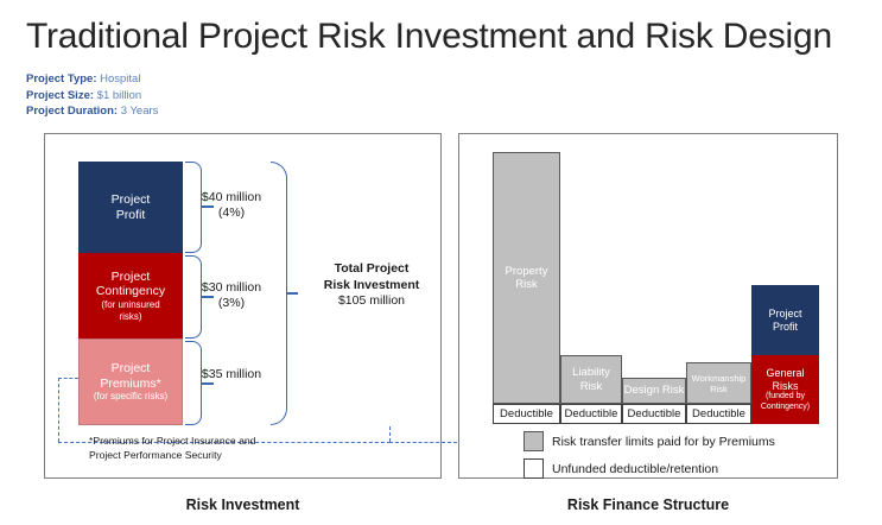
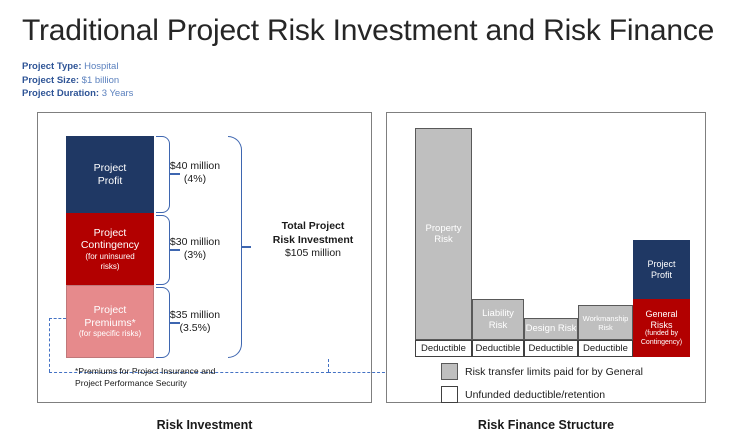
- Traditional Project Risk Investment and Risk Design
+ Traditional Project Risk Investment and Risk Finance
  Project Type: Hospital
  Project Size: $1 billion
  Project Duration: 3 Years
  Project
  Profit
  Project
  Contingency
  (for uninsured
  risks)
  Project
  Premiums*
  (for specific risks)
  $40 million
  (4%)
  $30 million
  (3%)
  $35 million
+ (3.5%)
  Total Project
  Risk Investment
  $105 million
  *Premiums for Project Insurance and
  Project Performance Security
  Risk Investment
  Property
  Risk
  Deductible
  Liability
  Risk
  Deductible
  Design Risk
  Deductible
  Workmanship
  Risk
  Deductible
  Project
  Profit
  General
  Risks
- Risk transfer limits paid for by Premiums
+ Risk transfer limits paid for by General
  Unfunded deductible/retention
  Risk Finance Structure
